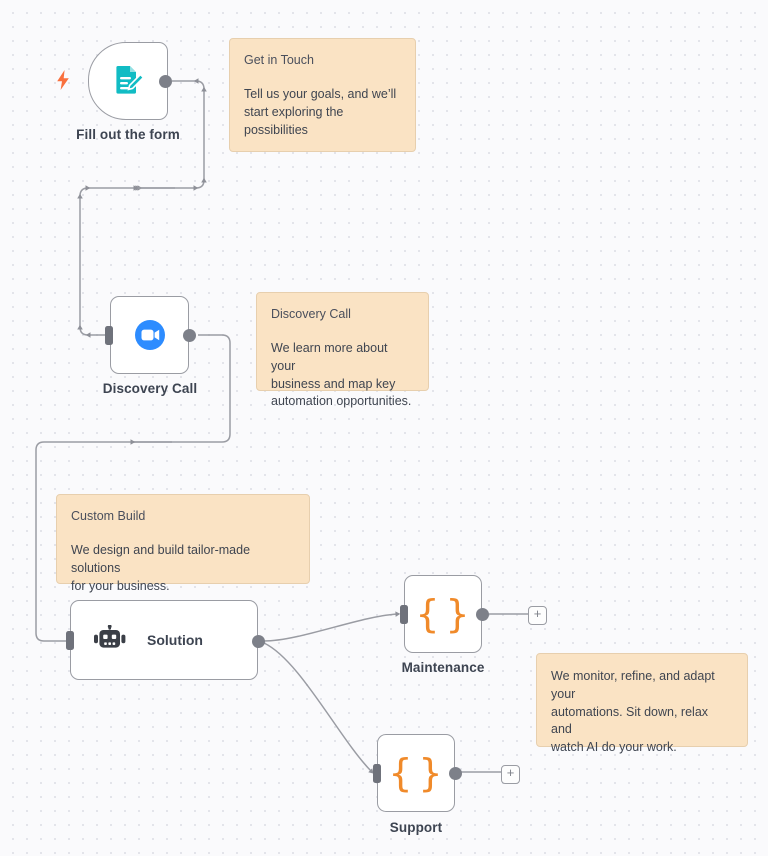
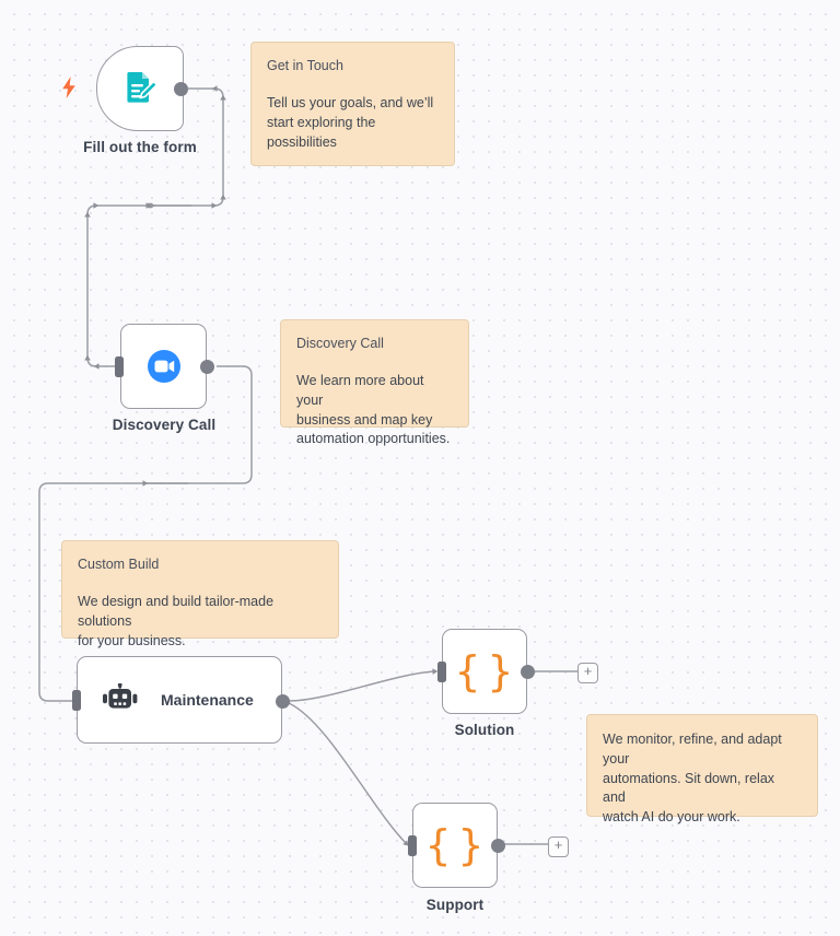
  Fill out the form
  Discovery Call
- Solution
+ Maintenance
  { }
- Maintenance
+ Solution
  +
  { }
  Support
  +
  Get in Touch
  Tell us your goals, and we’ll
  start exploring the
  possibilities
  Discovery Call
  We learn more about your
  business and map key
  automation opportunities.
  Custom Build
  We design and build tailor-made solutions
  for your business.
  We monitor, refine, and adapt your
  automations. Sit down, relax and
  watch AI do your work.
